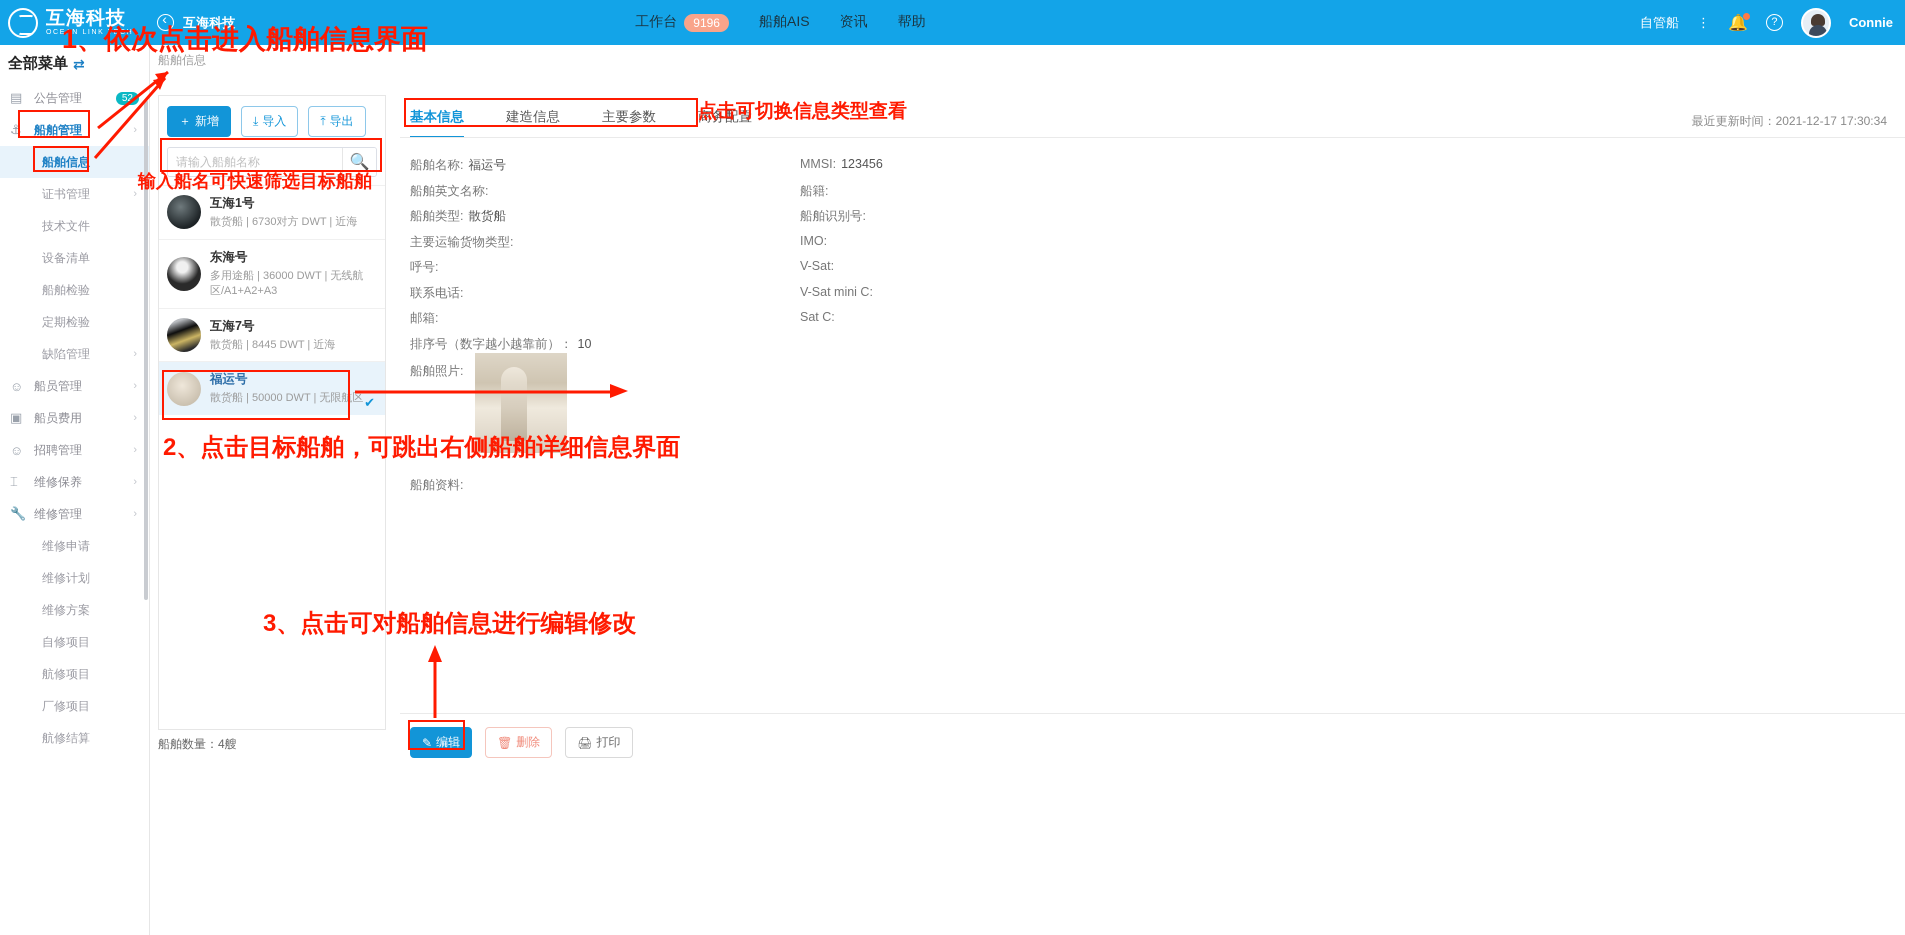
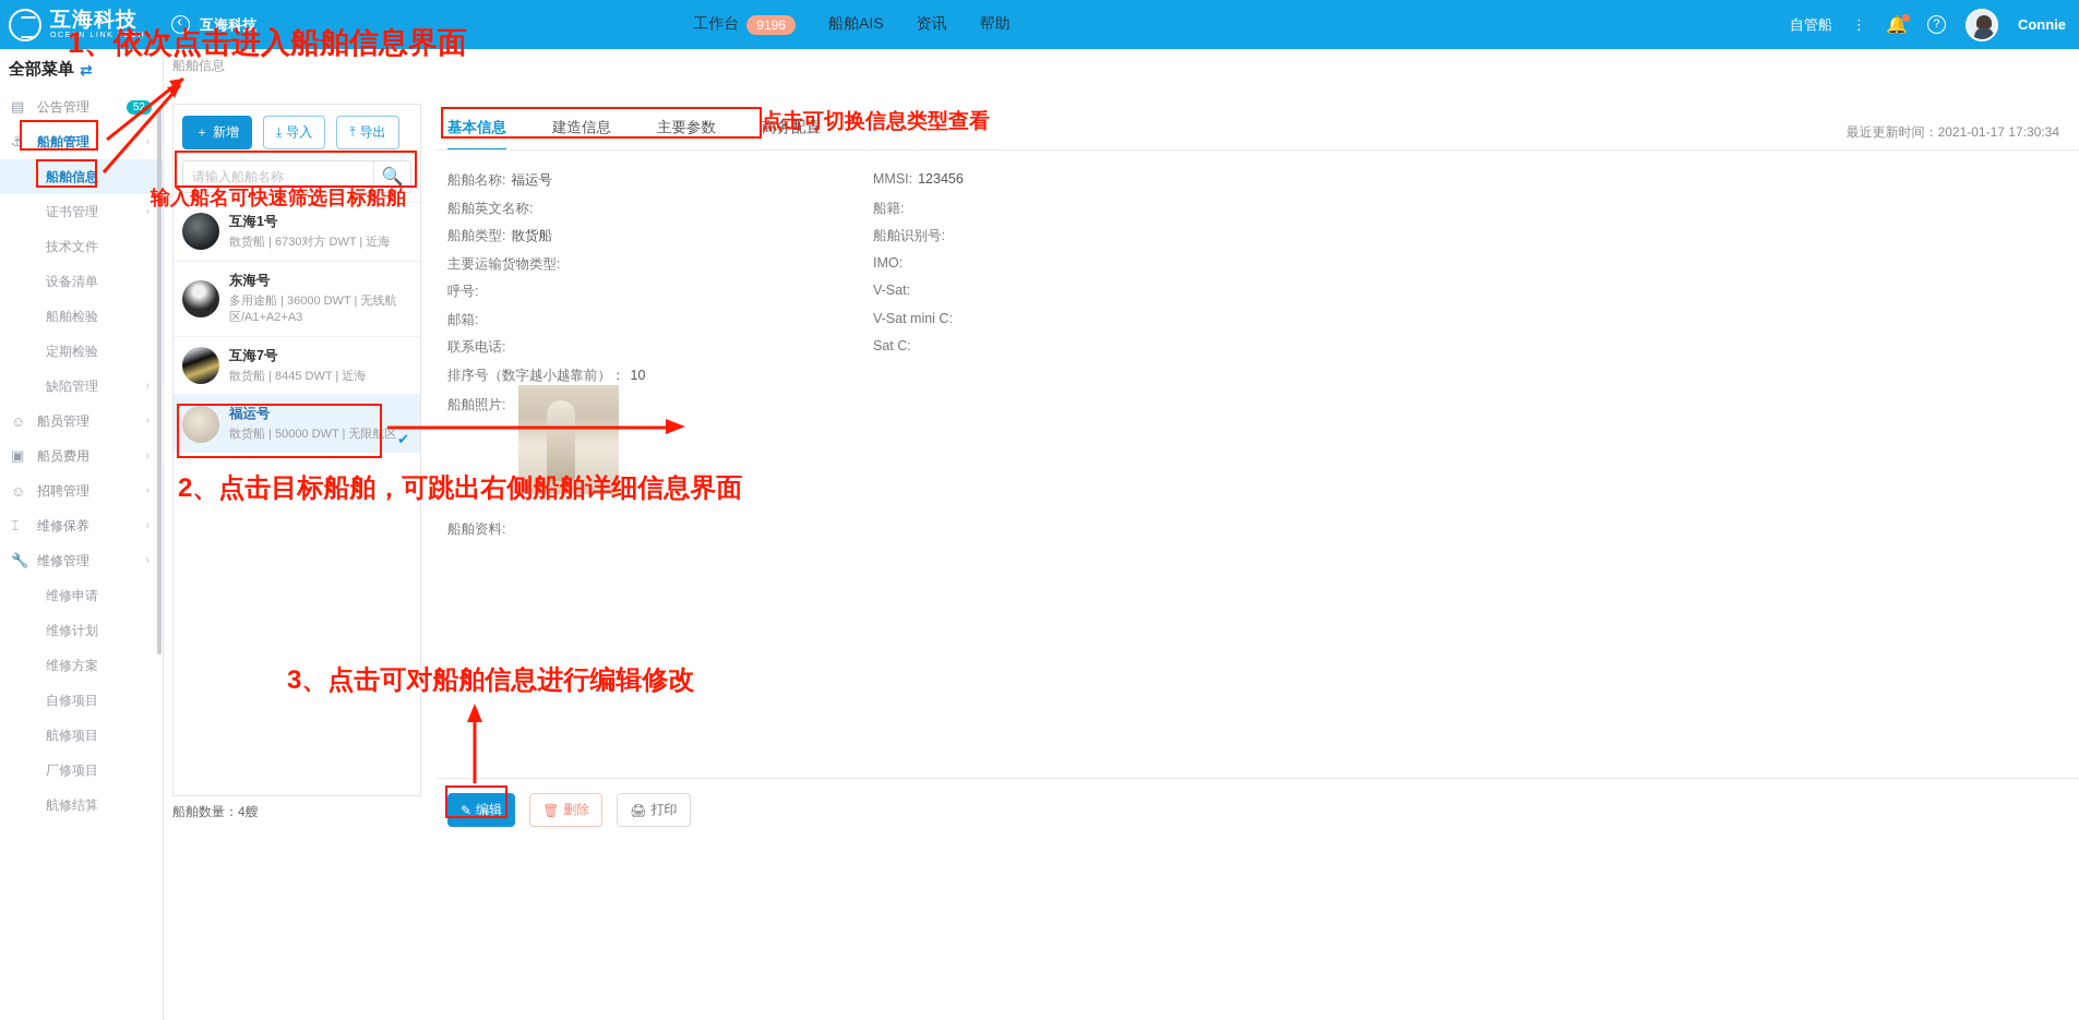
  互海科技
  互海科技
  工作台
  9196
  船舶AIS
  资讯
  帮助
  自管船
  ⋮
  🔔
  ?
  Connie
  全部菜单
  ⇄
  ▤
  公告管理
  52
  ⚓
  船舶管理
  ›
  船舶信息
  证书管理
  ›
  技术文件
  设备清单
  船舶检验
  定期检验
  缺陷管理
  ›
  ☺
  船员管理
  ›
  ▣
  船员费用
  ›
  ☺
  招聘管理
  ›
  ⌶
  维修保养
  ›
  🔧
  维修管理
  ›
  维修申请
  维修计划
  维修方案
  自修项目
  航修项目
  厂修项目
  航修结算
  船舶信息
  ＋
  新增
  ⤓
  导入
  ⤒
  导出
  请输入船舶名称
  🔍
  互海1号
  散货船 | 6730对方 DWT | 近海
  东海号
  多用途船 | 36000 DWT | 无线航区/A1+A2+A3
  互海7号
  散货船 | 8445 DWT | 近海
  福运号
  散货船 | 50000 DWT | 无限航区
  ✔
  船舶数量：4艘
  基本信息
  建造信息
  主要参数
  商务配置
- 最近更新时间：2021-12-17 17:30:34
+ 最近更新时间：2021-01-17 17:30:34
  船舶名称: 福运号
  MMSI: 123456
  船舶英文名称:
  船籍:
  船舶类型: 散货船
  船舶识别号:
  主要运输货物类型:
  IMO:
  呼号:
  V-Sat:
- 联系电话:
+ 邮箱:
  V-Sat mini C:
- 邮箱:
+ 联系电话:
  Sat C:
  排序号（数字越小越靠前）： 10
  船舶照片:
  船舶资料:
  ✎
  编辑
  🗑
  删除
  🖨
  打印
  1、依次点击进入船舶信息界面
  输入船名可快速筛选目标船舶
  点击可切换信息类型查看
  2、点击目标船舶，可跳出右侧船舶详细信息界面
  3、点击可对船舶信息进行编辑修改
